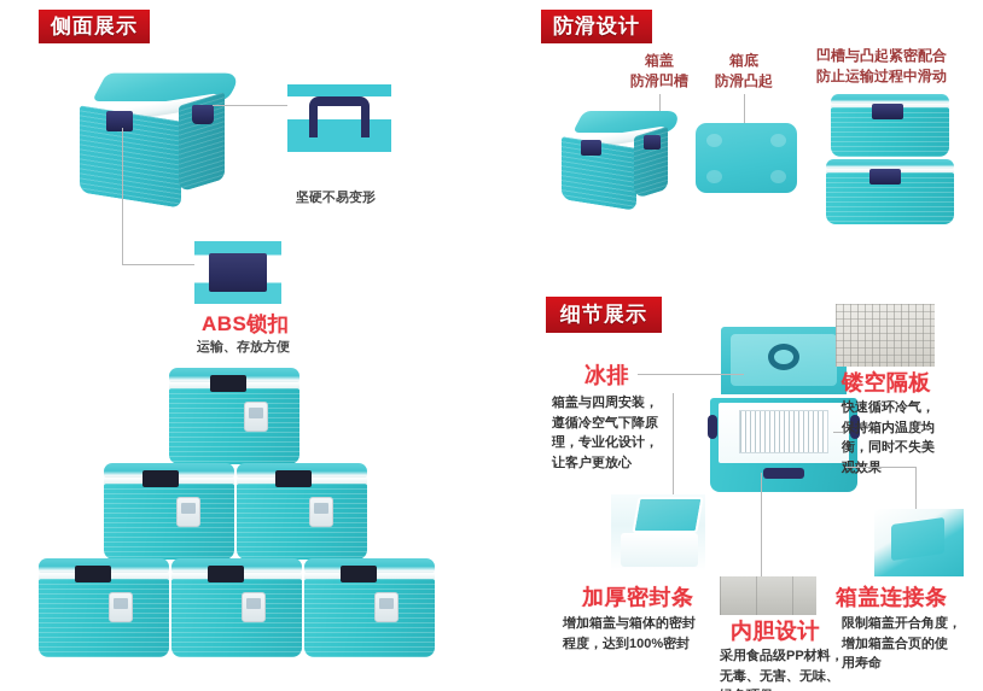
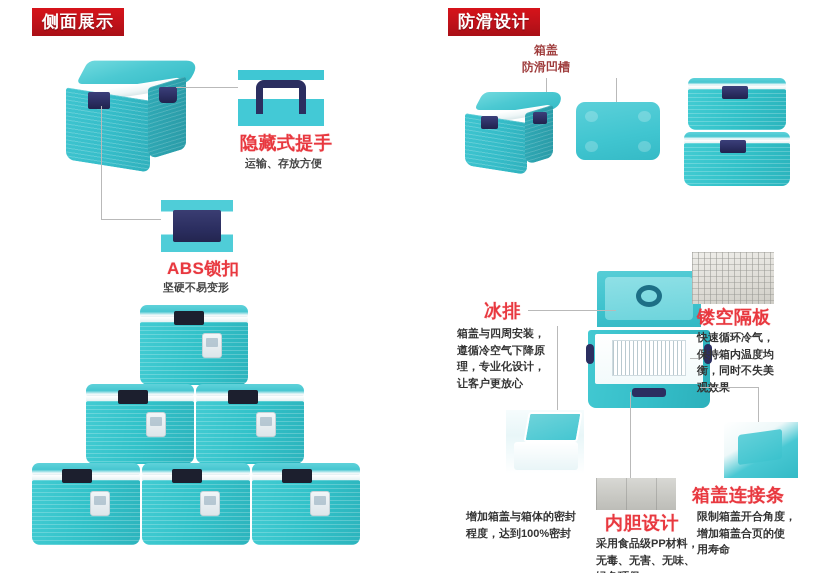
  侧面展示
+ 隐藏式提手
- 坚硬不易变形
+ 运输、存放方便
  ABS锁扣
- 运输、存放方便
+ 坚硬不易变形
  防滑设计
  箱盖
  防滑凹槽
- 箱底
- 防滑凸起
- 凹槽与凸起紧密配合
- 防止运输过程中滑动
- 细节展示
  冰排
  箱盖与四周安装，
  遵循冷空气下降原
  理，专业化设计，
  让客户更放心
  镂空隔板
  快速循环冷气，
  保持箱内温度均
  衡，同时不失美
- 加厚密封条
  增加箱盖与箱体的密封
  程度，达到100%密封
  内胆设计
  采用食品级PP材料，
  无毒、无害、无味、
  箱盖连接条
  限制箱盖开合角度，
  增加箱盖合页的使
  用寿命
